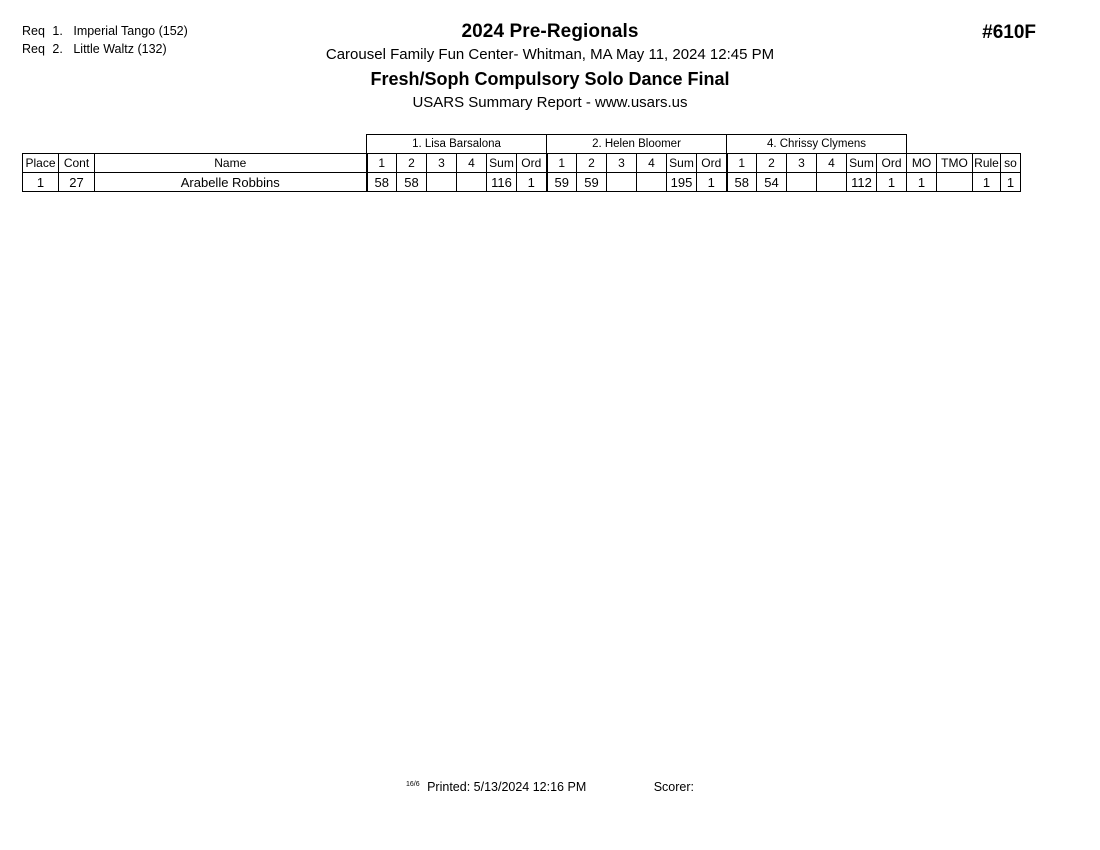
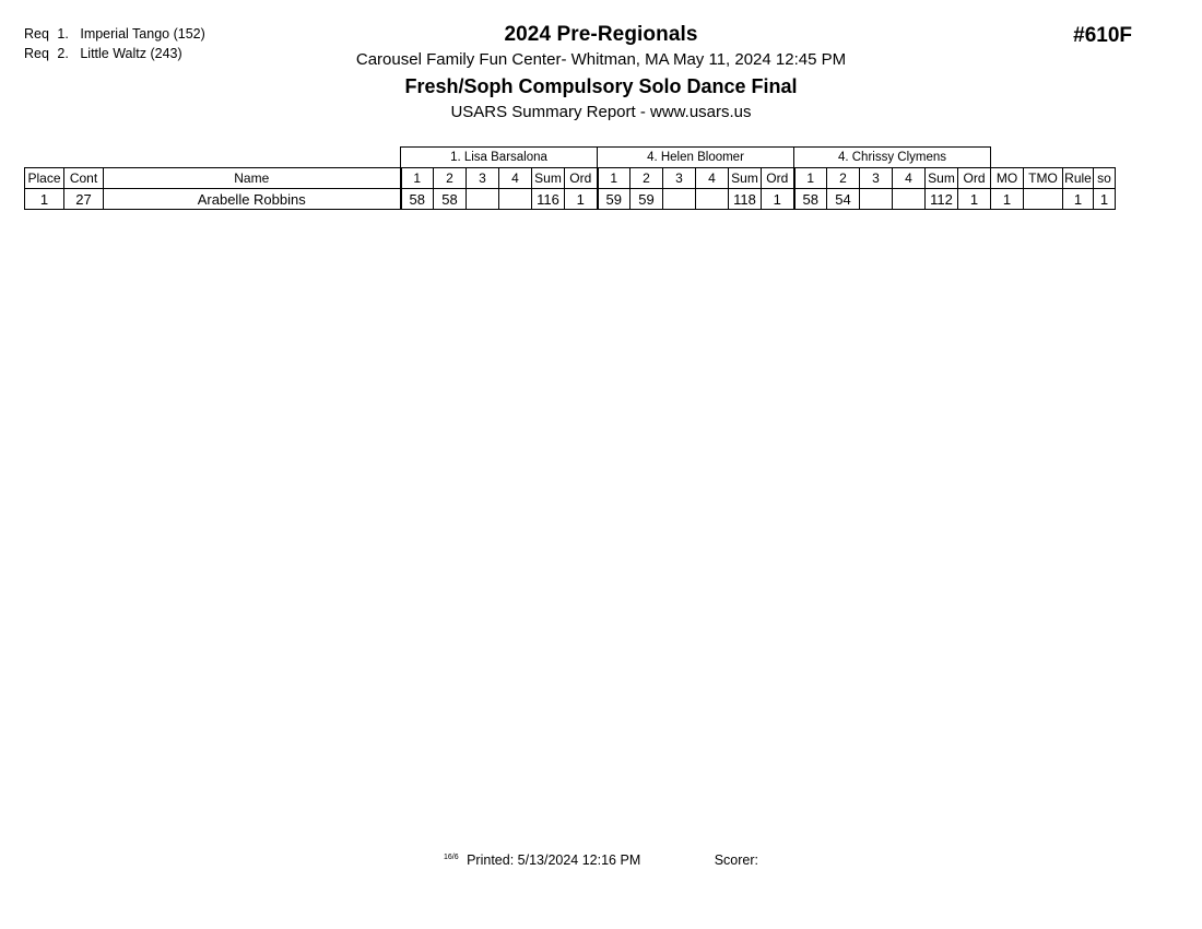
  Req 1. Imperial Tango (152)
- Req 2. Little Waltz (132)
+ Req 2. Little Waltz (243)
  2024 Pre-Regionals
  Carousel Family Fun Center- Whitman, MA May 11, 2024 12:45 PM
  Fresh/Soph Compulsory Solo Dance Final
  USARS Summary Report - www.usars.us
  #610F
- 			1. Lisa Barsalona	2. Helen Bloomer	4. Chrissy Clymens
+ 			1. Lisa Barsalona	4. Helen Bloomer	4. Chrissy Clymens
  Place	Cont	Name	1	2	3	4	Sum	Ord	1	2	3	4	Sum	Ord	1	2	3	4	Sum	Ord	MO	TMO	Rule	so
- 1	27	Arabelle Robbins	58	58			116	1	59	59			195	1	58	54			112	1	1		1	1
+ 1	27	Arabelle Robbins	58	58			116	1	59	59			118	1	58	54			112	1	1		1	1
  Printed: 5/13/2024 12:16 PM Scorer:
